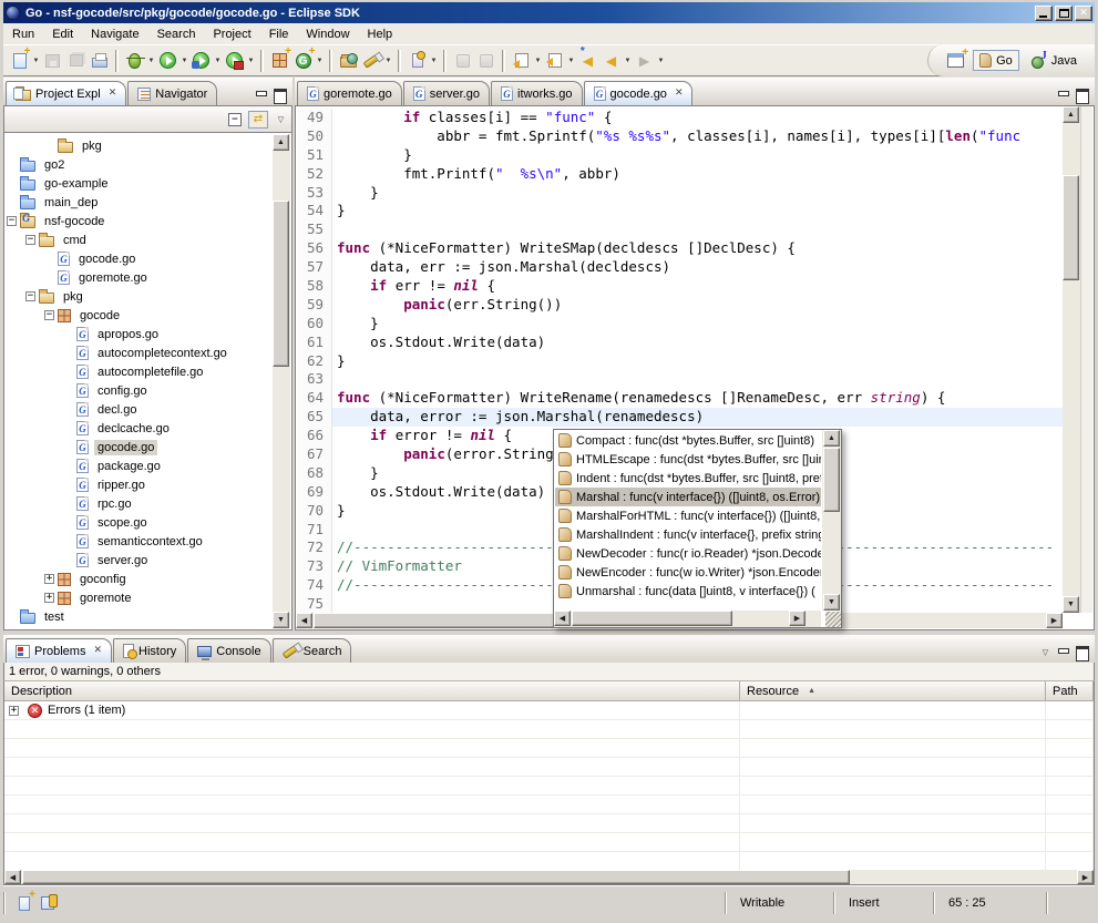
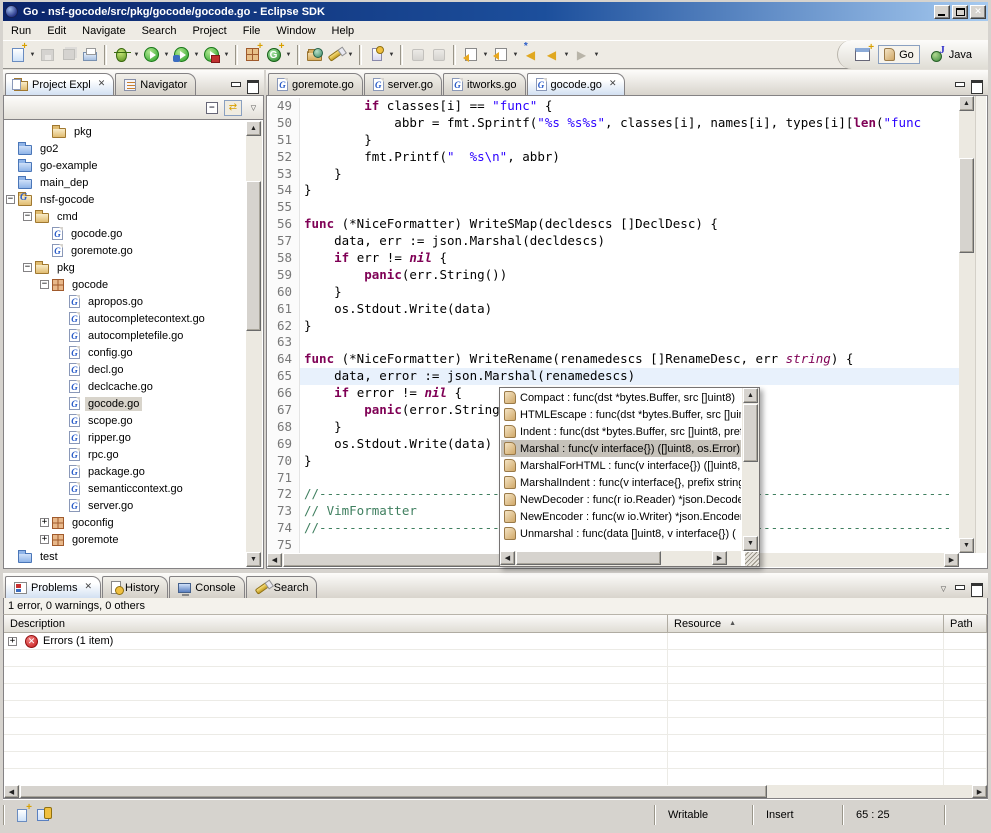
  Go - nsf-gocode/src/pkg/gocode/gocode.go - Eclipse SDK
  ✕
  Run
  Edit
  Navigate
  Search
  Project
  File
  Window
  Help
  ◀
  ◀
  ▶
  Go
  Java
  Project Expl
  ✕
  Navigator
  −
  ⇄
  pkg
  go2
  go-example
  main_dep
  −
  nsf-gocode
  −
  cmd
  gocode.go
  goremote.go
  −
  pkg
  −
  gocode
  apropos.go
  autocompletecontext.go
  autocompletefile.go
  config.go
  decl.go
  declcache.go
  gocode.go
- package.go
+ scope.go
  ripper.go
  rpc.go
- scope.go
+ package.go
  semanticcontext.go
  server.go
  +
  goconfig
  +
  goremote
  test
  goremote.go
  server.go
  itworks.go
  gocode.go
  ✕
  49
  if classes[i] == "func" {
  50
  abbr = fmt.Sprintf("%s %s%s", classes[i], names[i], types[i][len("func
  51
  }
  52
  fmt.Printf(" %s\n", abbr)
  53
  }
  54
  }
  55
  56
  func (*NiceFormatter) WriteSMap(decldescs []DeclDesc) {
  57
  data, err := json.Marshal(decldescs)
  58
  if err != nil {
  59
  panic(err.String())
  60
  }
  61
  os.Stdout.Write(data)
  62
  }
  63
  64
  func (*NiceFormatter) WriteRename(renamedescs []RenameDesc, err string) {
  65
  data, error := json.Marshal(renamedescs)
  66
  if error != nil {
  67
  panic(error.String
  68
  }
  69
  os.Stdout.Write(data)
  70
  }
  71
  72
  73
  // VimFormatter
  74
  75
  Compact : func(dst *bytes.Buffer, src []uint8)
  HTMLEscape : func(dst *bytes.Buffer, src []ui
  Indent : func(dst *bytes.Buffer, src []uint8, pre
  Marshal : func(v interface{}) ([]uint8, os.Error)
  MarshalForHTML : func(v interface{}) ([]uint8,
  MarshalIndent : func(v interface{}, prefix strin
  NewDecoder : func(r io.Reader) *json.Decode
  NewEncoder : func(w io.Writer) *json.Encode
  Unmarshal : func(data []uint8, v interface{}) (
  Problems
  ✕
  History
  Console
  Search
  1 error, 0 warnings, 0 others
  Description
  Resource
  Path
  +
  Errors (1 item)
  Writable
  Insert
  65 : 25
